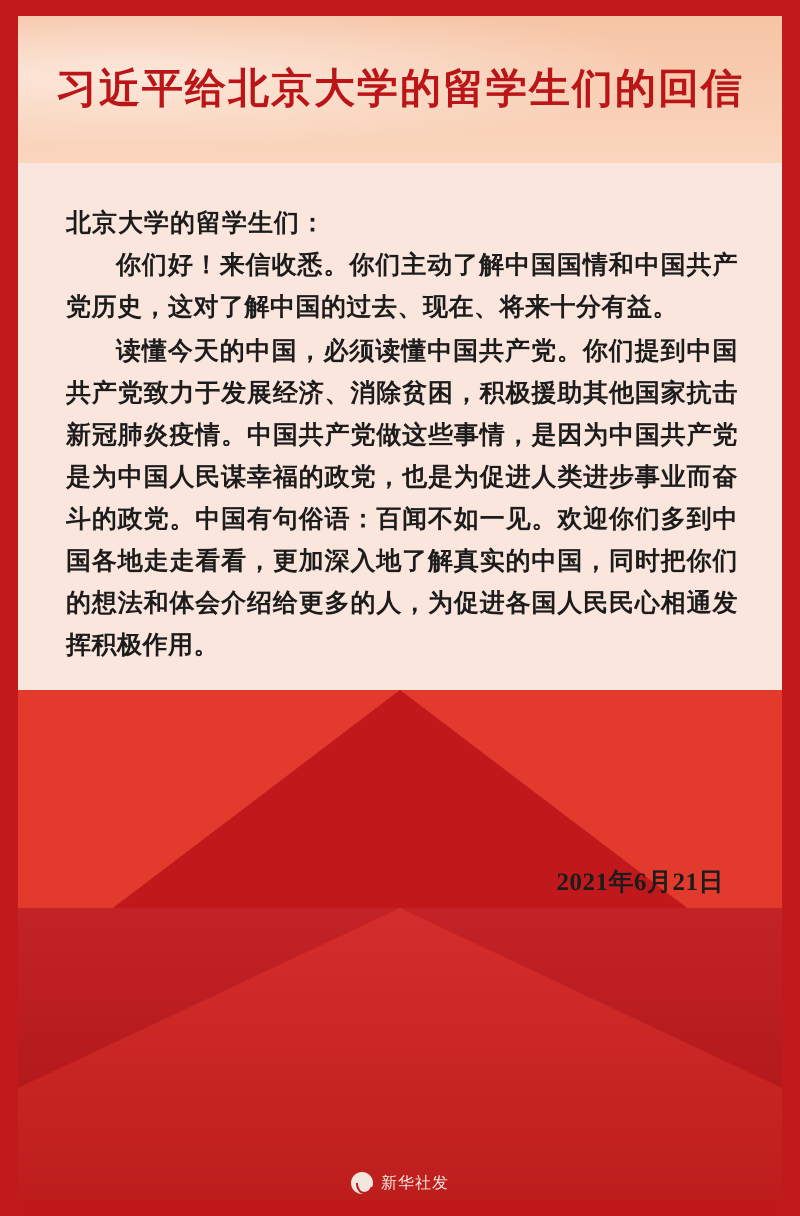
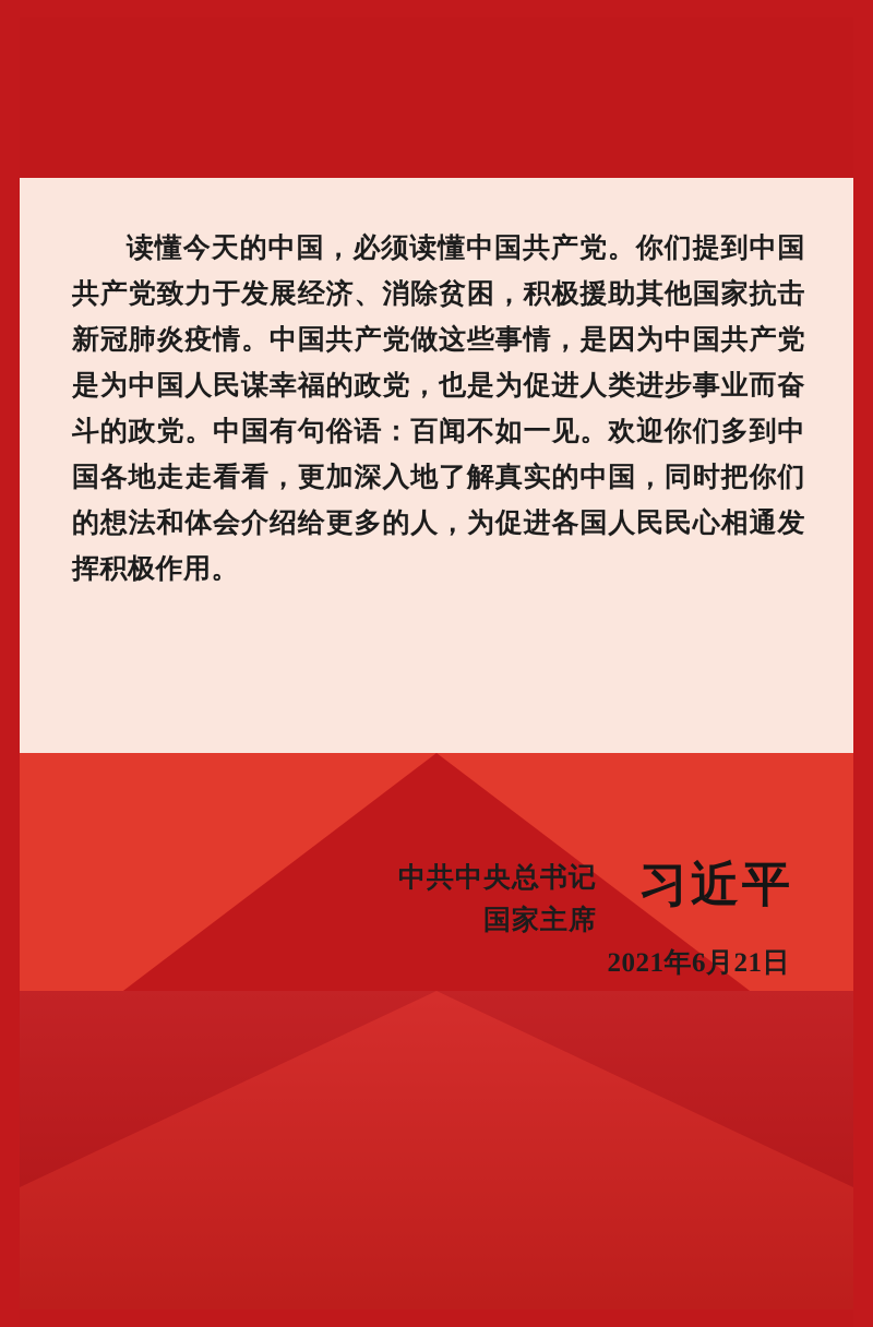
- 习近平给北京大学的留学生们的回信
- 北京大学的留学生们：
- 你们好！来信收悉。你们主动了解中国国情和中国共产党历史，这对了解中国的过去、现在、将来十分有益。
  读懂今天的中国，必须读懂中国共产党。你们提到中国共产党致力于发展经济、消除贫困，积极援助其他国家抗击新冠肺炎疫情。中国共产党做这些事情，是因为中国共产党是为中国人民谋幸福的政党，也是为促进人类进步事业而奋斗的政党。中国有句俗语：百闻不如一见。欢迎你们多到中国各地走走看看，更加深入地了解真实的中国，同时把你们的想法和体会介绍给更多的人，为促进各国人民民心相通发挥积极作用。
+ 中共中央总书记
+ 国家主席
+ 习近平
  2021年6月21日
- 新华社发
